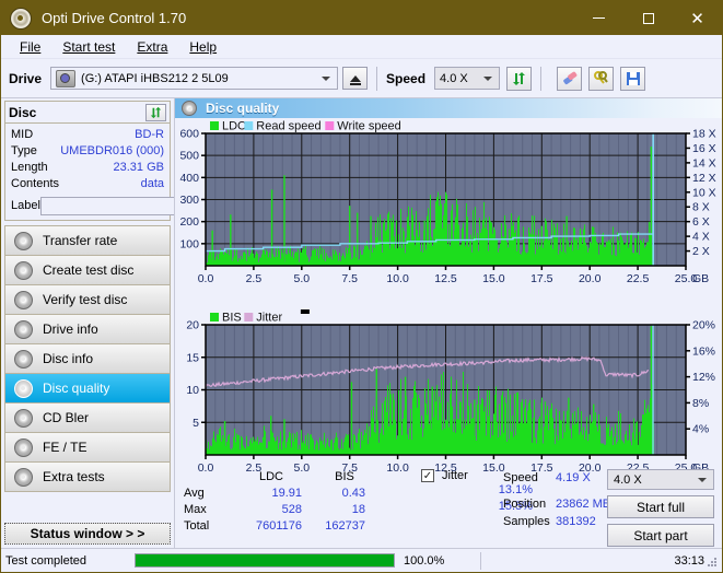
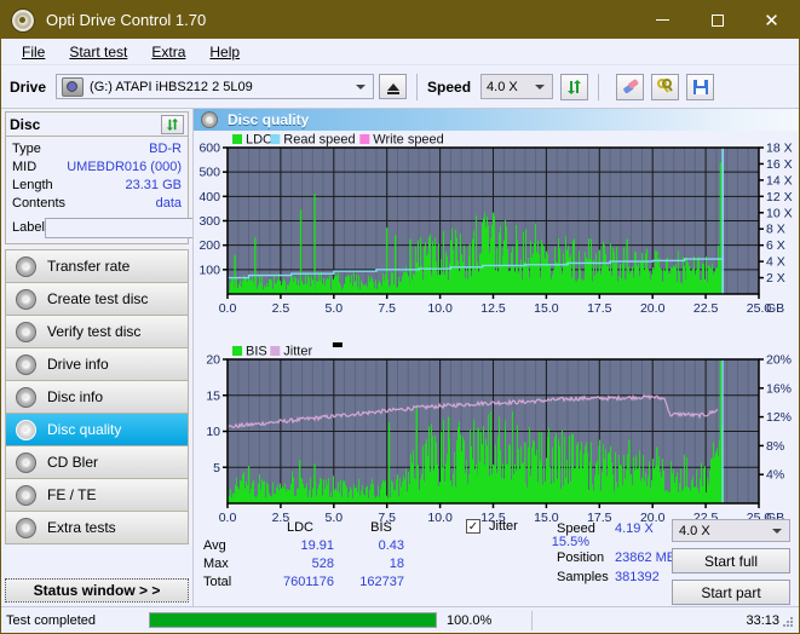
  Opti Drive Control 1.70
  ✕
  File
  Start test
  Extra
  Help
  Drive
  (G:) ATAPI iHBS212 2 5L09
  Speed
  4.0 X
  Disc
- MID
+ Type
  BD-R
- Type
+ MID
  UMEBDR016 (000)
  Length
  23.31 GB
  Contents
  data
  Label
  Transfer rate
  Create test disc
  Verify test disc
  Drive info
  Disc info
  Disc quality
  CD Bler
  FE / TE
  Extra tests
  Status window > >
  Disc quality
  100
  200
  300
  400
  500
  600
  2 X
  4 X
  6 X
  8 X
  10 X
  12 X
  14 X
  16 X
  18 X
  0.0
  2.5
  5.0
  7.5
  10.0
  12.5
  15.0
  17.5
  20.0
  22.5
  25.0
  GB
  LDC
  Read speed
  Write speed
  5
  10
  15
  20
  4%
  8%
  12%
  16%
  20%
  0.0
  2.5
  5.0
  7.5
  10.0
  12.5
  15.0
  17.5
  20.0
  22.5
  25.0
  GB
  BIS
  Jitter
  LDC
  BIS
  Avg
  19.91
  0.43
  Max
  528
  18
  Total
  7601176
  162737
  ✓
  Jitter
- 13.1%
  15.5%
  Speed
  4.19 X
  Position
  23862 M
  Samples
  381392
  4.0 X
  Start full
  Start part
  Test completed
  100.0%
  33:13
